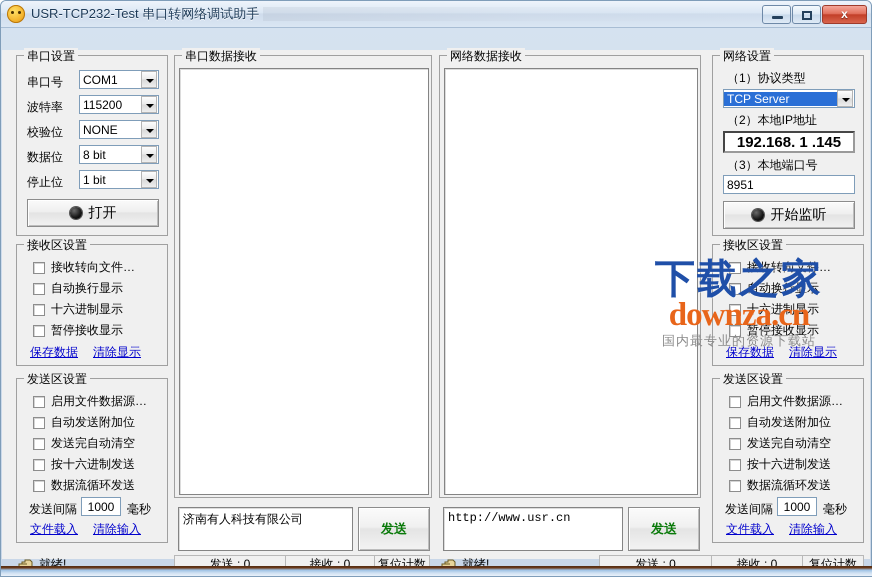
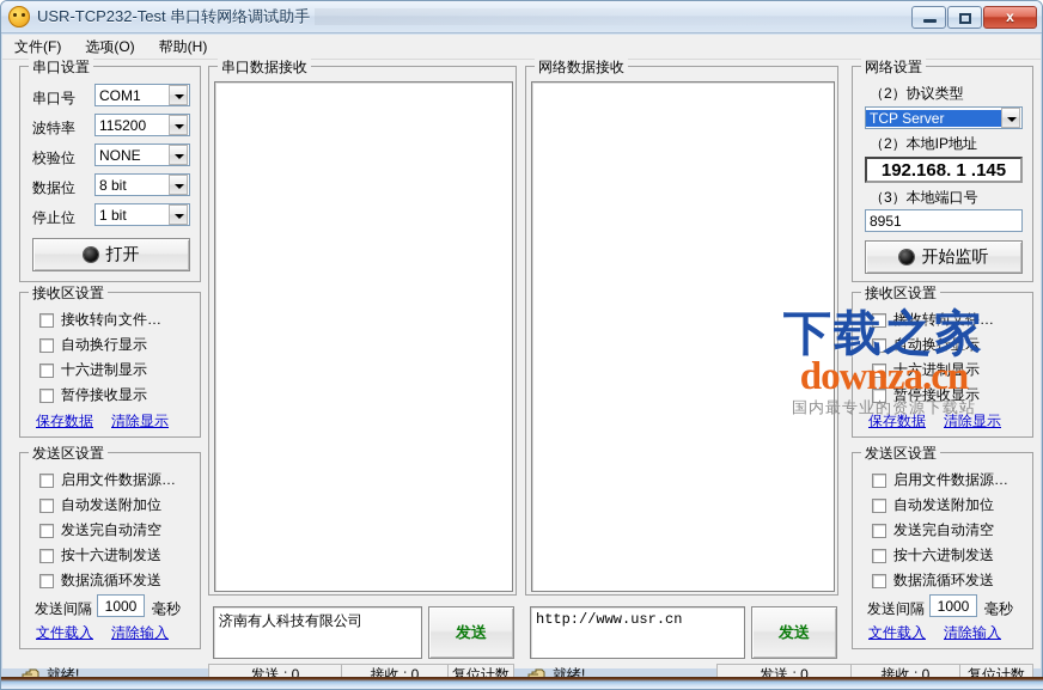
  USR-TCP232-Test 串口转网络调试助手
  x
+ 文件(F)
+ 选项(O)
+ 帮助(H)
  串口设置
  串口号
  COM1
  波特率
  115200
  校验位
  NONE
  数据位
  8 bit
  停止位
  1 bit
  打开
  接收区设置
  接收转向文件…
  自动换行显示
  十六进制显示
  暂停接收显示
  保存数据
  清除显示
  发送区设置
  启用文件数据源…
  自动发送附加位
  发送完自动清空
  按十六进制发送
  数据流循环发送
  发送间隔
  1000
  毫秒
  文件载入
  清除输入
  串口数据接收
  济南有人科技有限公司
  发送
  网络数据接收
  http://www.usr.cn
  发送
  网络设置
- （1）协议类型
+ （2）协议类型
  TCP Server
  （2）本地IP地址
  192.168. 1 .145
  （3）本地端口号
  8951
  开始监听
  接收区设置
  接收转向文件…
  自动换行显示
  十六进制显示
  暂停接收显示
  保存数据
  清除显示
  发送区设置
  启用文件数据源…
  自动发送附加位
  发送完自动清空
  按十六进制发送
  数据流循环发送
  发送间隔
  1000
  毫秒
  文件载入
  清除输入
  就绪!
  发送 : 0
  接收 : 0
  复位计数
  就绪!
  发送 : 0
  接收 : 0
  复位计数
  下载之家
  downza.cn
  国内最专业的资源下载站
